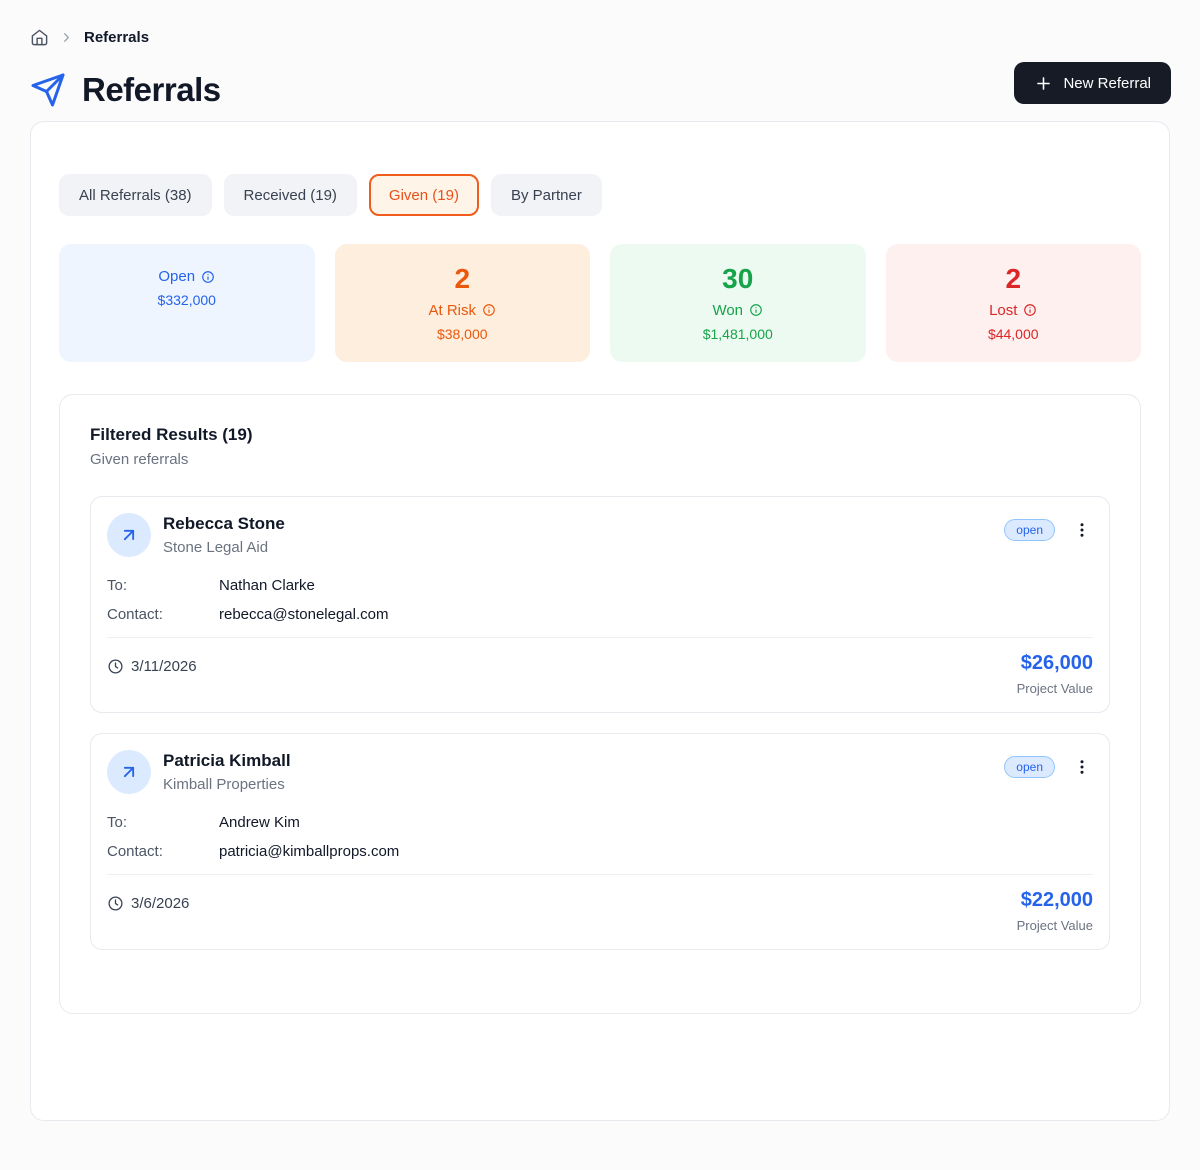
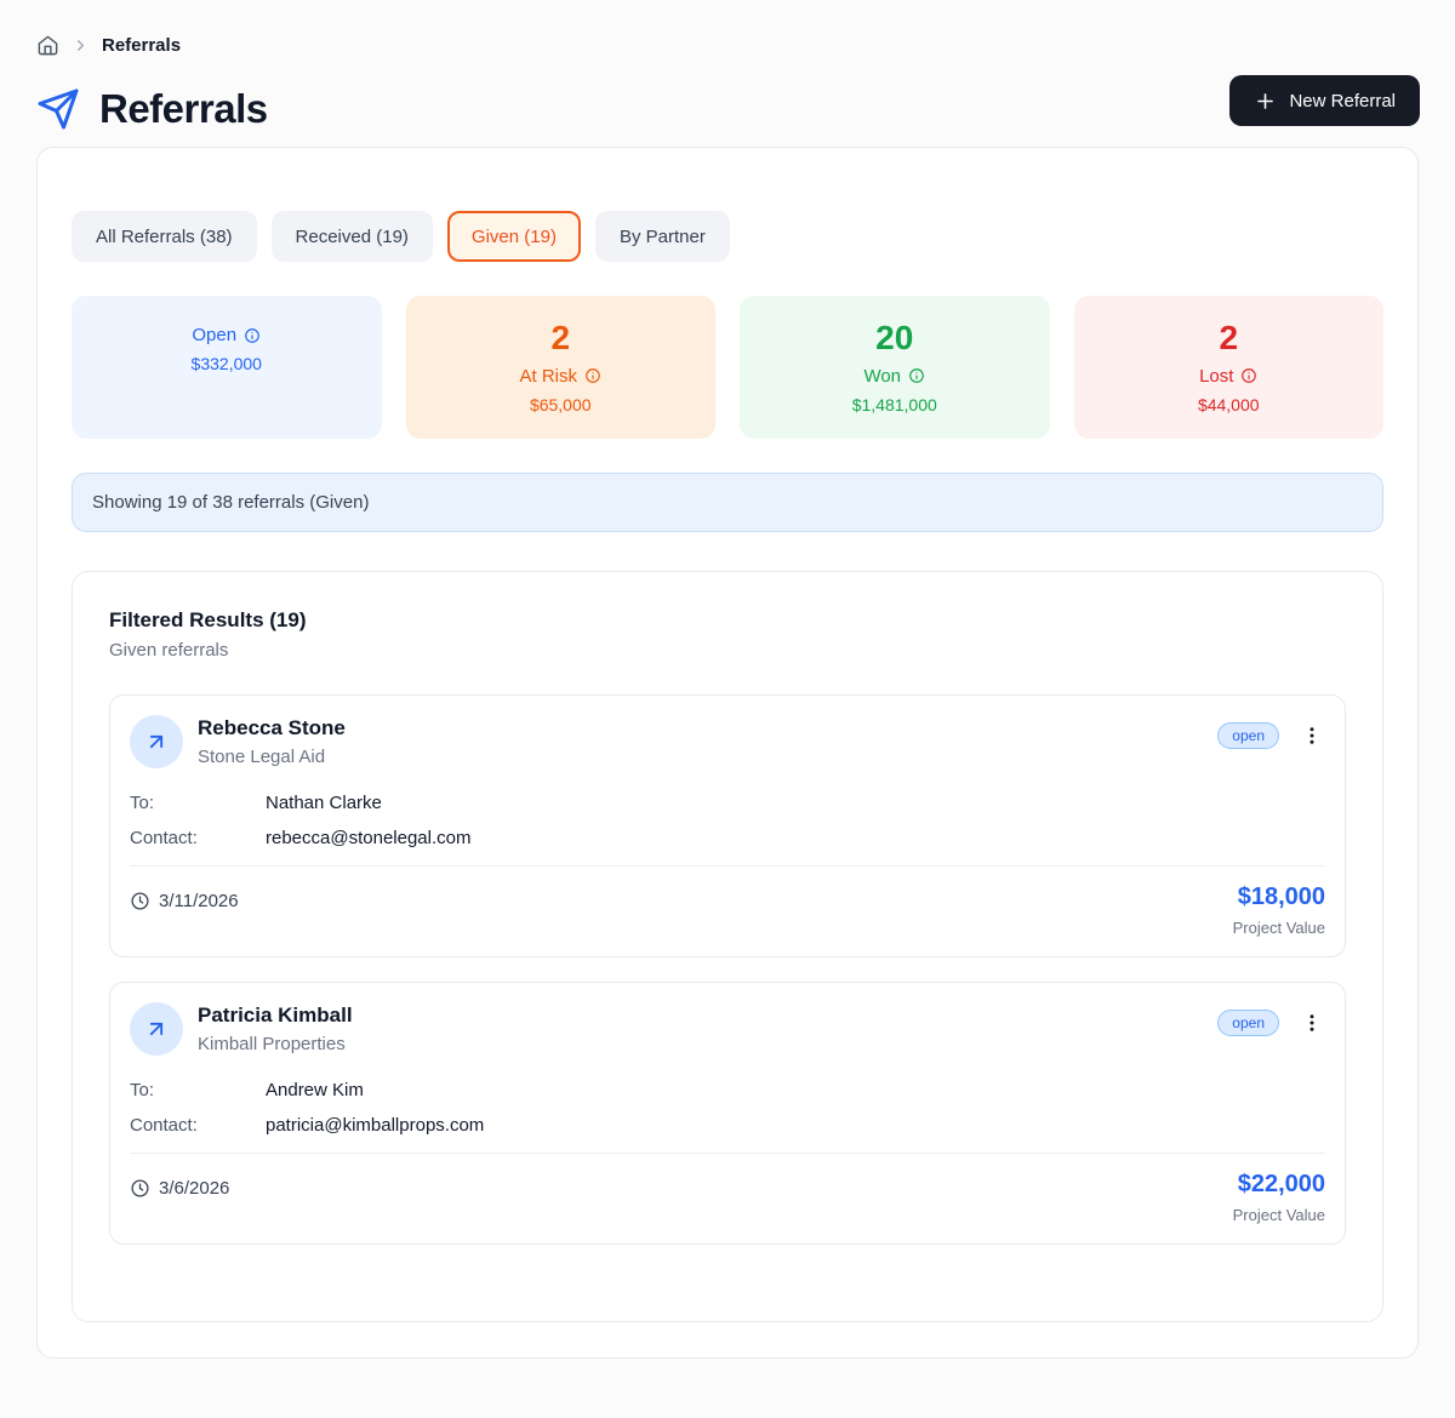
  Referrals
  Referrals
  New Referral
  All Referrals (38)
  Received (19)
  Given (19)
  By Partner
  Open
  $332,000
  2
  At Risk
- $38,000
+ $65,000
- 30
+ 20
  Won
  $1,481,000
  2
  Lost
  $44,000
+ Showing 19 of 38 referrals (Given)
  Filtered Results (19)
  Given referrals
  Rebecca Stone
  Stone Legal Aid
  open
  To:
  Nathan Clarke
  Contact:
  rebecca@stonelegal.com
  3/11/2026
- $26,000
+ $18,000
  Project Value
  Patricia Kimball
  Kimball Properties
  open
  To:
  Andrew Kim
  Contact:
  patricia@kimballprops.com
  3/6/2026
  $22,000
  Project Value
